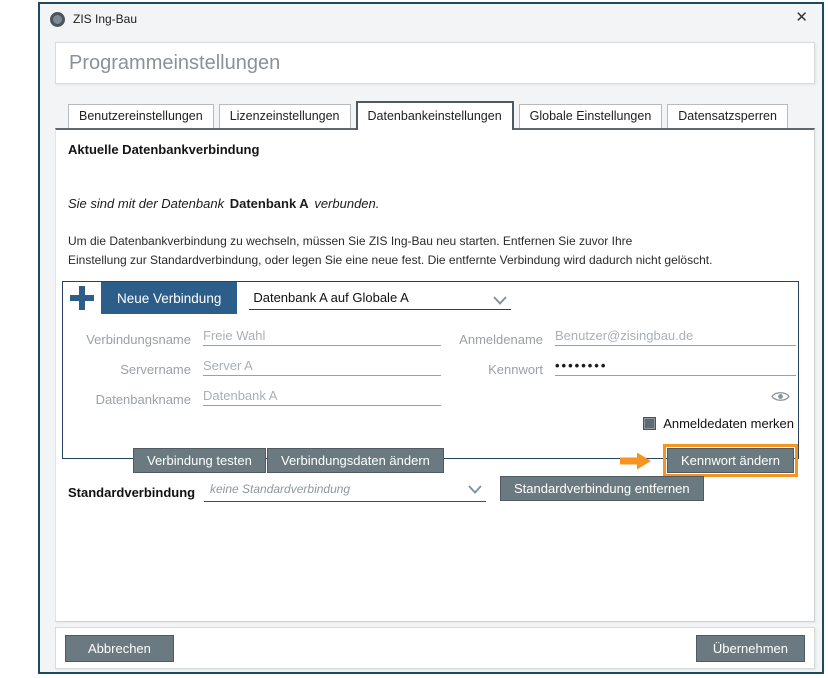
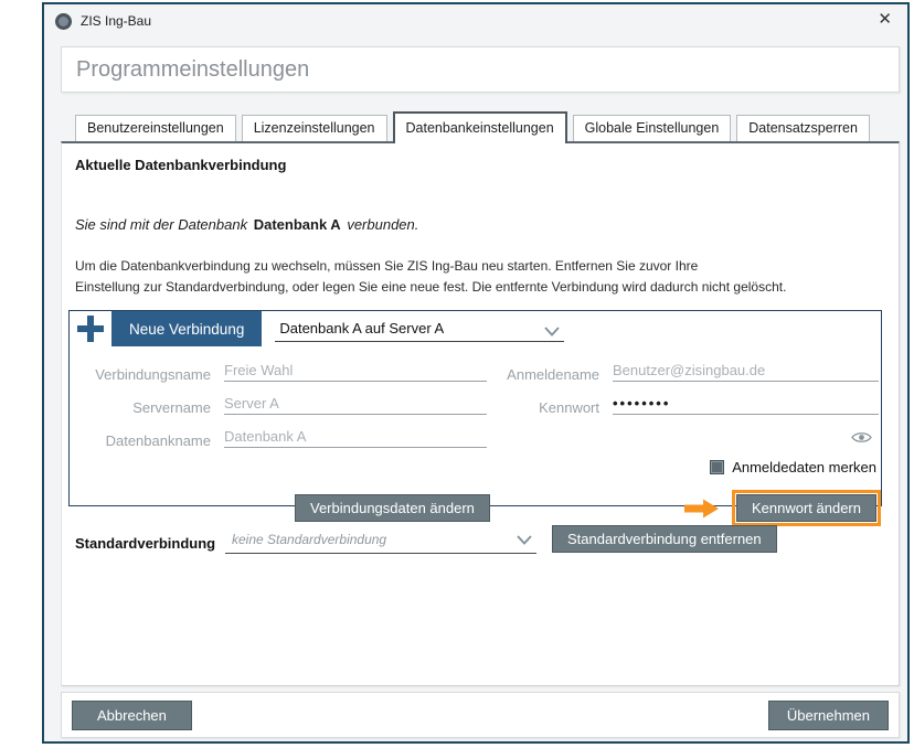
  ZIS Ing-Bau
  ✕
  Programmeinstellungen
  Benutzereinstellungen
  Lizenzeinstellungen
  Datenbankeinstellungen
  Globale Einstellungen
  Datensatzsperren
  Aktuelle Datenbankverbindung
  Sie sind mit der Datenbank Datenbank A verbunden.
  Um die Datenbankverbindung zu wechseln, müssen Sie ZIS Ing-Bau neu starten. Entfernen Sie zuvor Ihre
  Einstellung zur Standardverbindung, oder legen Sie eine neue fest. Die entfernte Verbindung wird dadurch nicht gelöscht.
  Neue Verbindung
- Datenbank A auf Globale A
+ Datenbank A auf Server A
  Verbindungsname
  Freie Wahl
  Servername
  Server A
  Datenbankname
  Datenbank A
  Anmeldename
  Benutzer@zisingbau.de
  Kennwort
  ••••••••
  Anmeldedaten merken
- Verbindung testen
  Verbindungsdaten ändern
  Kennwort ändern
  Standardverbindung
  keine Standardverbindung
  Standardverbindung entfernen
  Abbrechen
  Übernehmen
